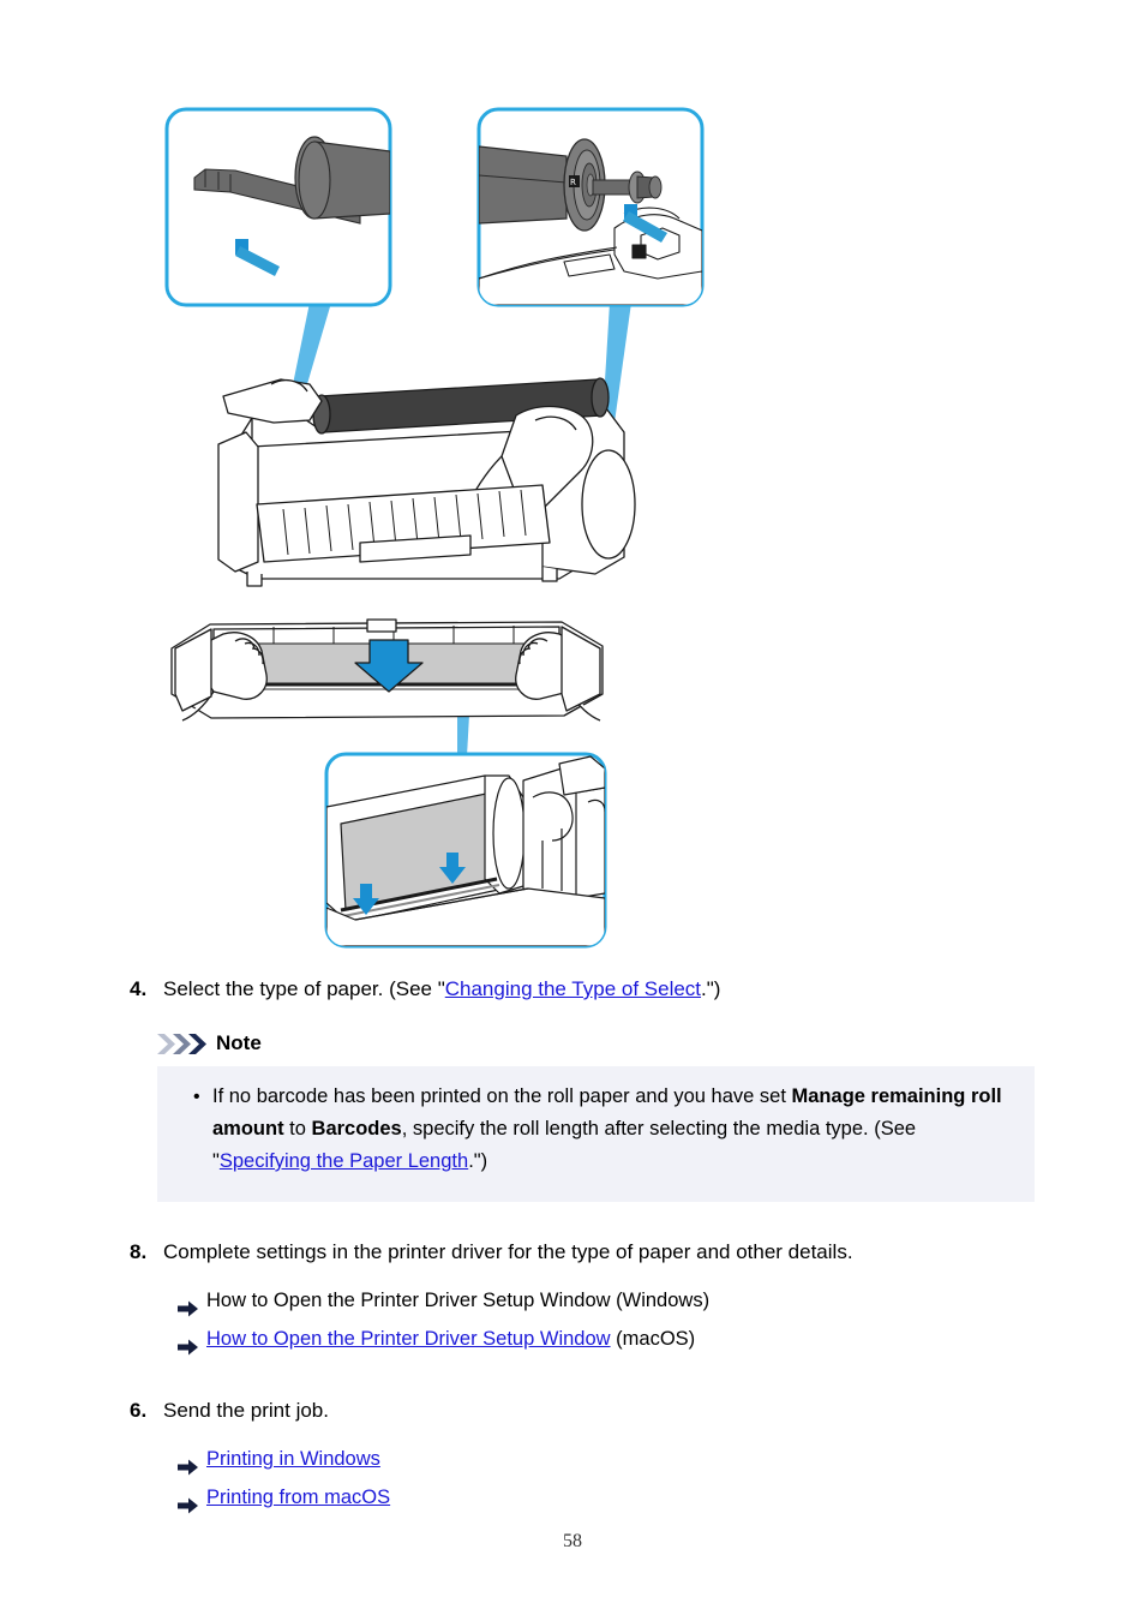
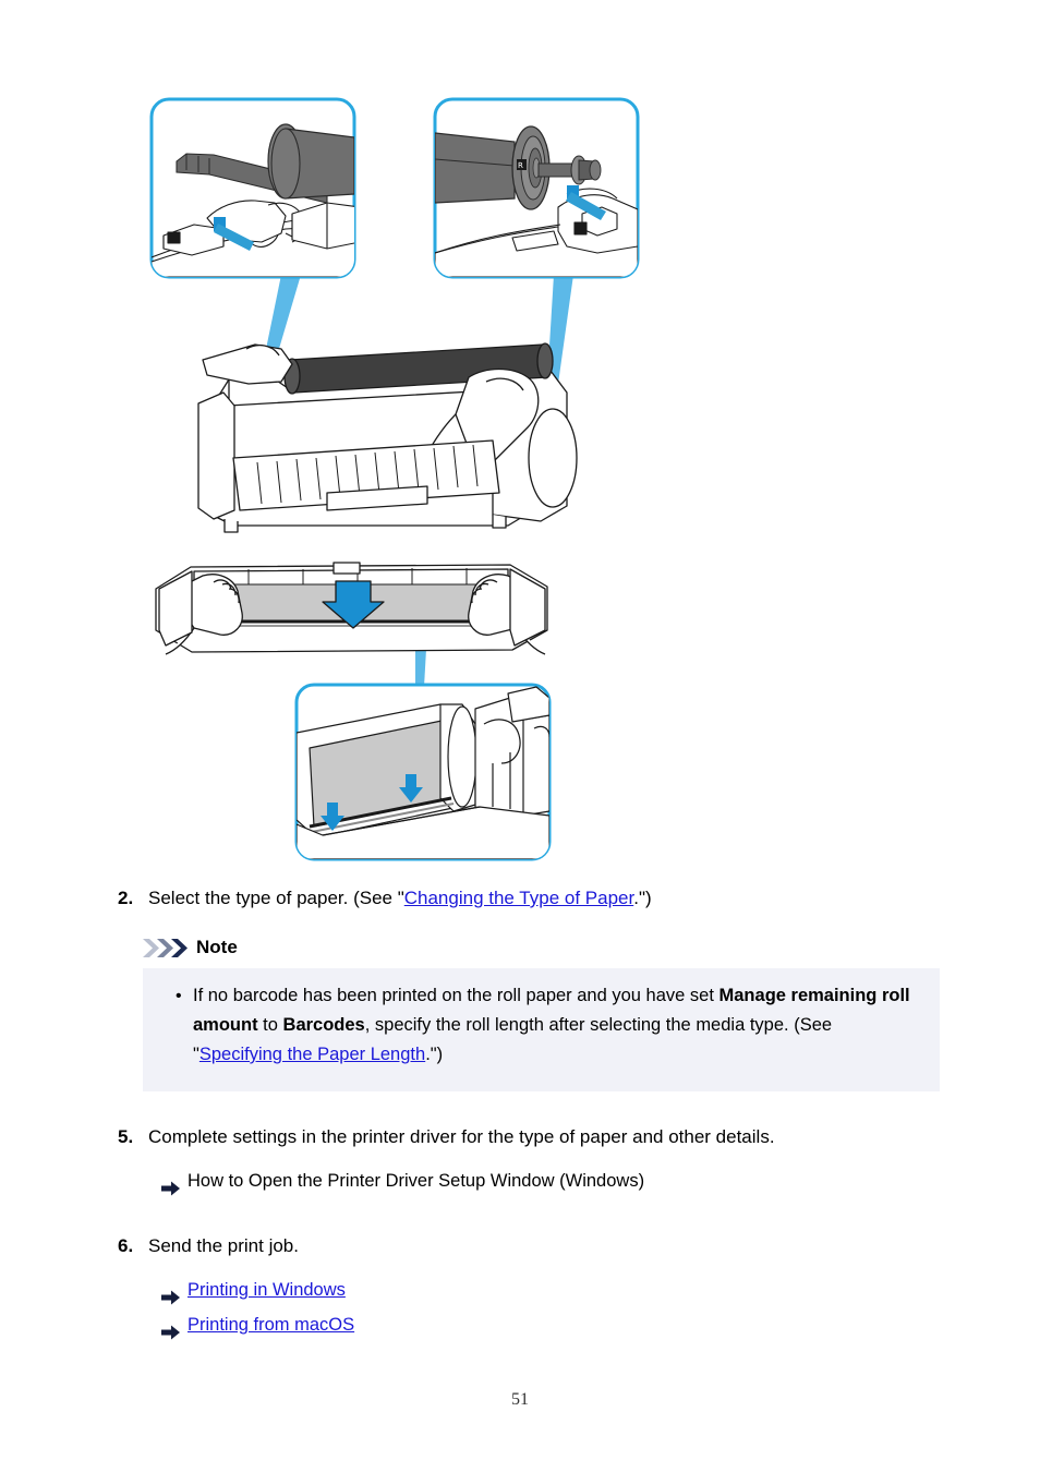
+ L
  R
  R
- 4.
+ 2.
- Select the type of paper. (See "Changing the Type of Select.")
+ Select the type of paper. (See "Changing the Type of Paper.")
  Note
  •
  If no barcode has been printed on the roll paper and you have set Manage remaining roll amount to Barcodes, specify the roll length after selecting the media type. (See "Specifying the Paper Length.")
- 8.
+ 5.
  Complete settings in the printer driver for the type of paper and other details.
  How to Open the Printer Driver Setup Window (Windows)
- How to Open the Printer Driver Setup Window (macOS)
  6.
  Send the print job.
  Printing in Windows
  Printing from macOS
- 58
+ 51
